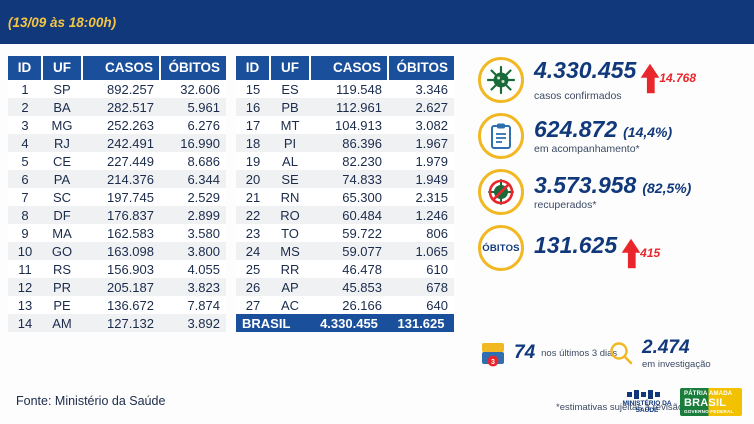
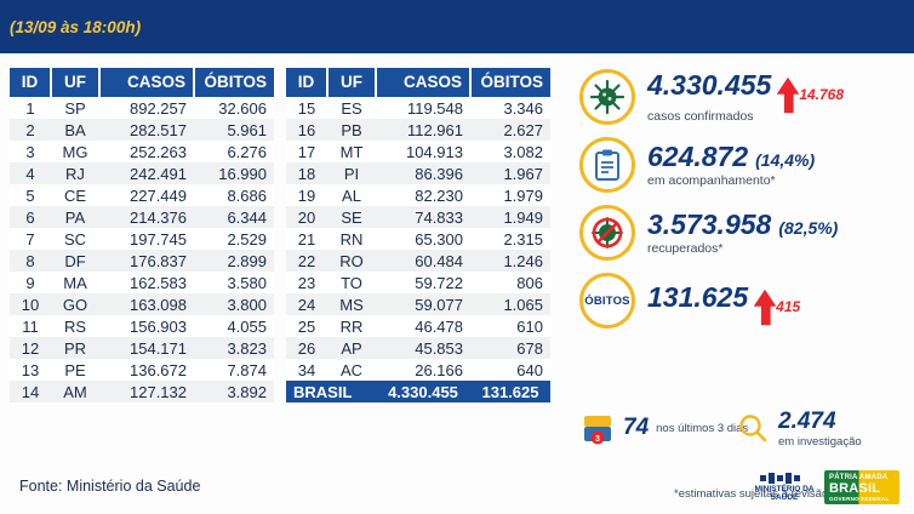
  (13/09 às 18:00h)
  ID	UF	CASOS	ÓBITOS
  1	SP	892.257	32.606
  2	BA	282.517	5.961
  3	MG	252.263	6.276
  4	RJ	242.491	16.990
  5	CE	227.449	8.686
  6	PA	214.376	6.344
  7	SC	197.745	2.529
  8	DF	176.837	2.899
  9	MA	162.583	3.580
  10	GO	163.098	3.800
  11	RS	156.903	4.055
- 12	PR	205.187	3.823
+ 12	PR	154.171	3.823
  13	PE	136.672	7.874
  14	AM	127.132	3.892
  ID	UF	CASOS	ÓBITOS
  15	ES	119.548	3.346
  16	PB	112.961	2.627
  17	MT	104.913	3.082
  18	PI	86.396	1.967
  19	AL	82.230	1.979
  20	SE	74.833	1.949
  21	RN	65.300	2.315
  22	RO	60.484	1.246
  23	TO	59.722	806
  24	MS	59.077	1.065
  25	RR	46.478	610
  26	AP	45.853	678
- 27	AC	26.166	640
+ 34	AC	26.166	640
  BRASIL	4.330.455	131.625
  4.330.455
  14.768
  casos confirmados
  624.872
  (14,4%)
  em acompanhamento*
  3.573.958
  (82,5%)
  recuperados*
  ÓBITOS
  131.625
  415
  74
  nos últimos 3 dias
  2.474
  em investigação
  Fonte: Ministério da Saúde
  *estimativas sujeitas à revisã
  BRASIL
